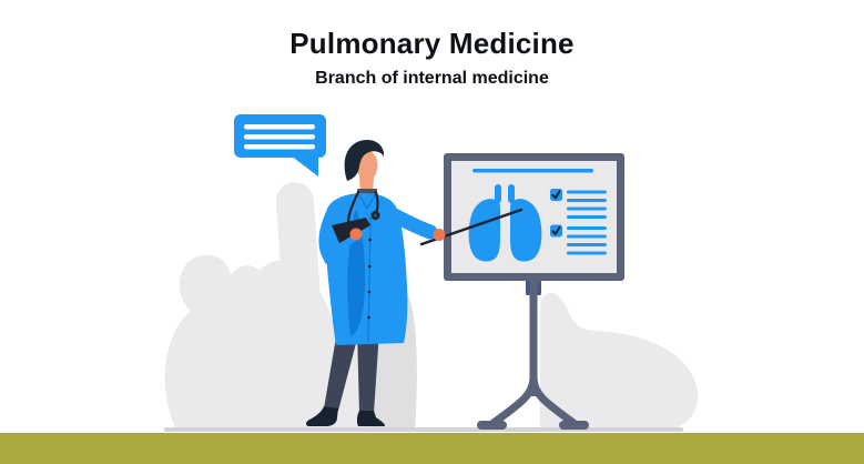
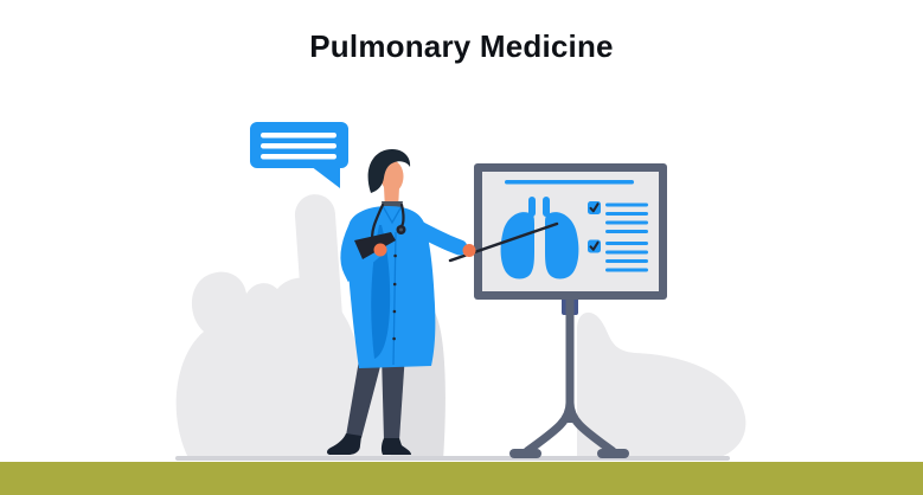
  Pulmonary Medicine
- Branch of internal medicine
